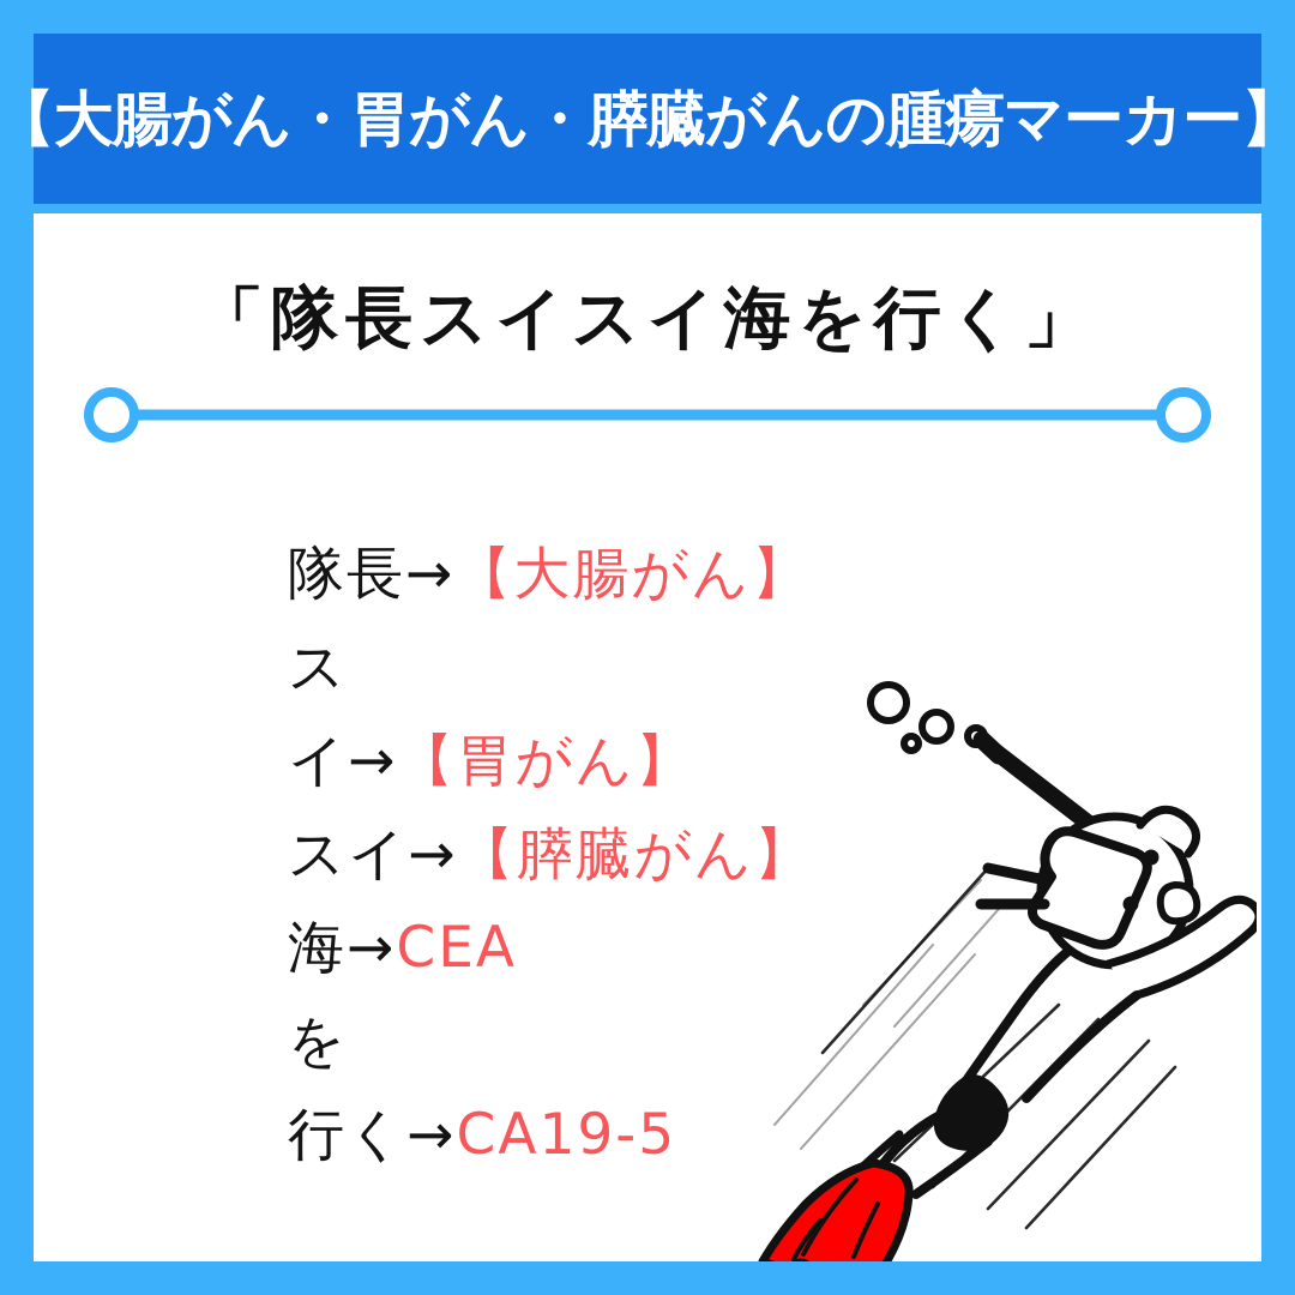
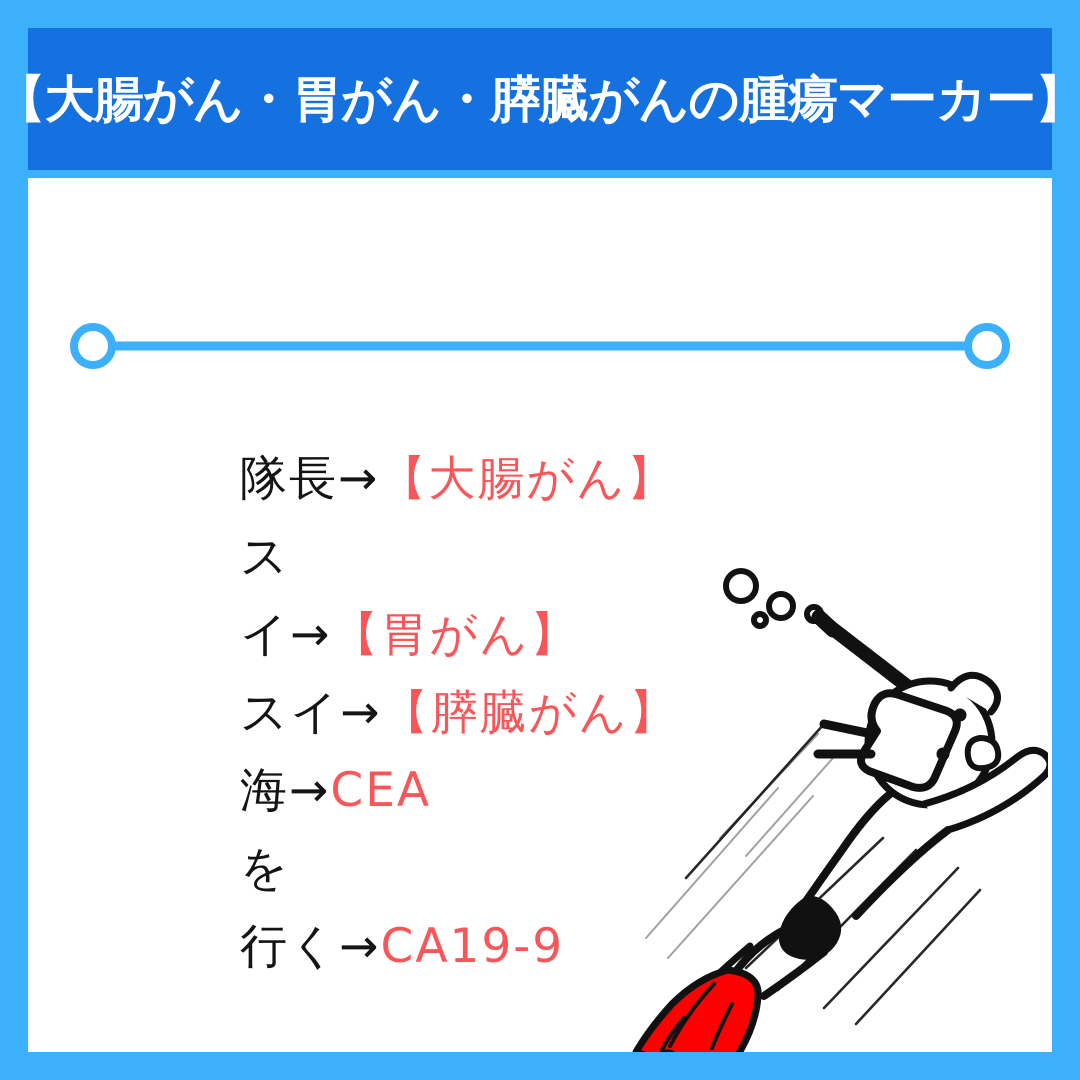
  【大腸がん・胃がん・膵臓がんの腫瘍マーカー】
- 「隊長スイスイ海を行く」
  隊長→【大腸がん】
  ス
  イ→【胃がん】
  スイ→【膵臓がん】
  海→CEA
  を
- 行く→CA19-5
+ 行く→CA19-9
